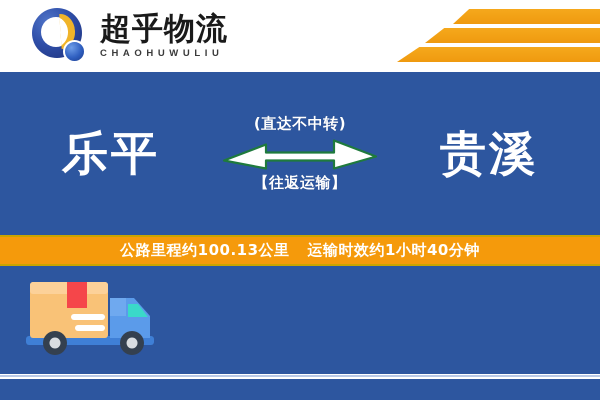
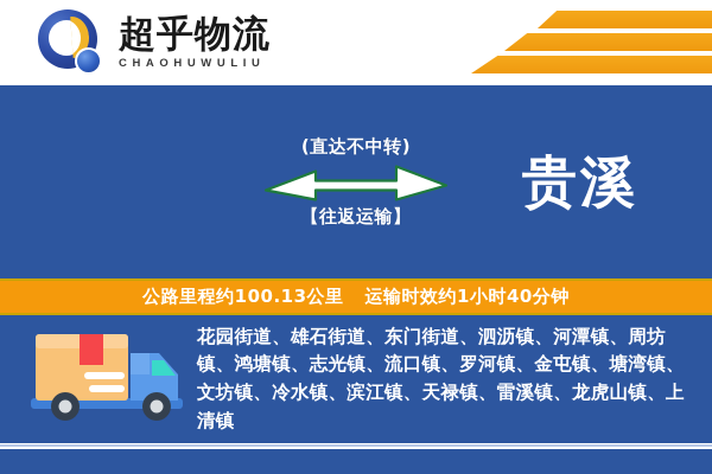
  超乎物流
  CHAOHUWULIU
- 乐平
  (直达不中转)
  【往返运输】
  贵溪
  公路里程约100.13公里
  运输时效约1小时40分钟
+ 花园街道、雄石街道、东门街道、泗沥镇、河潭镇、周坊镇、鸿塘镇、志光镇、流口镇、罗河镇、金屯镇、塘湾镇、文坊镇、冷水镇、滨江镇、天禄镇、雷溪镇、龙虎山镇、上清镇
